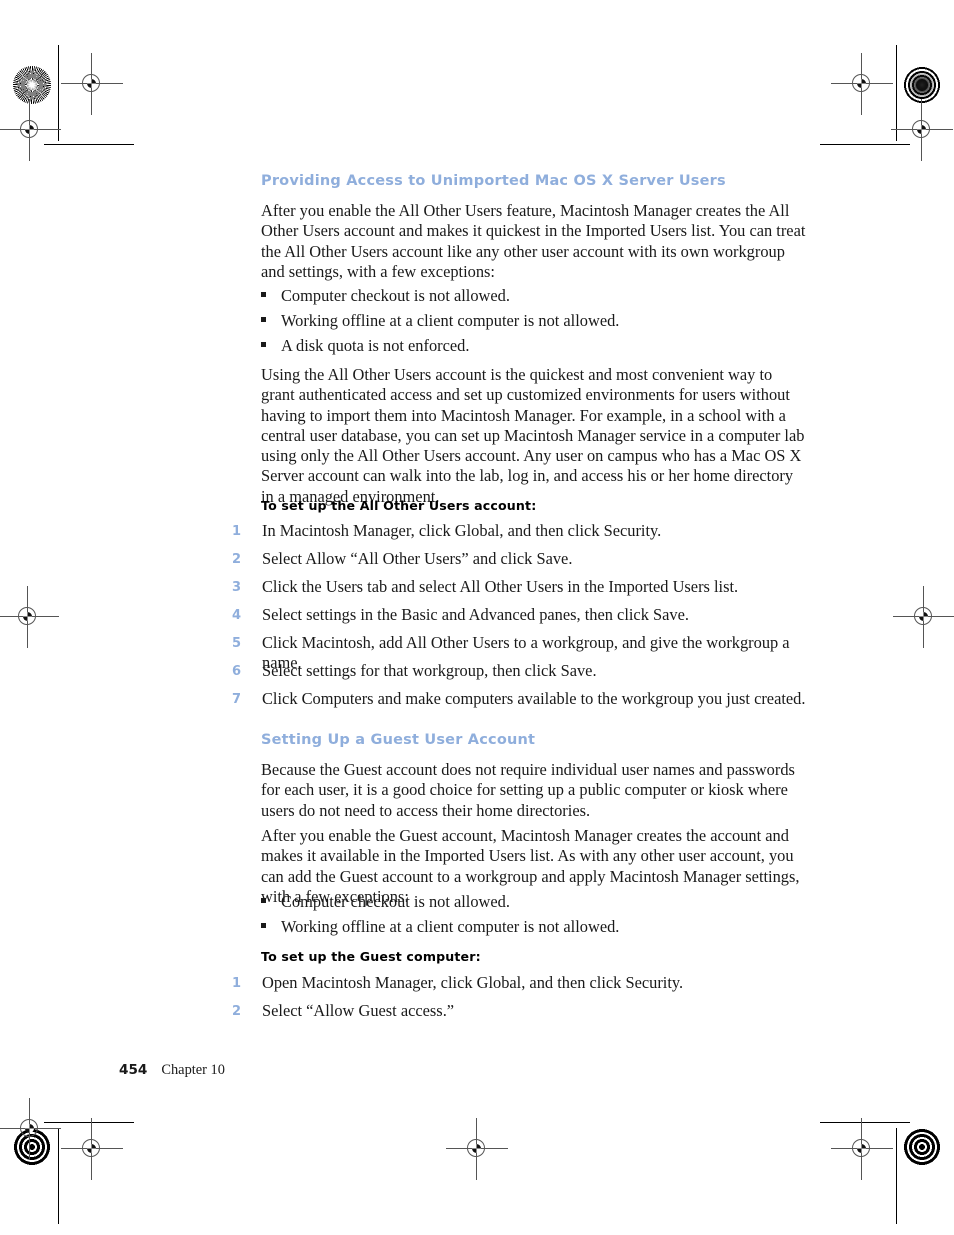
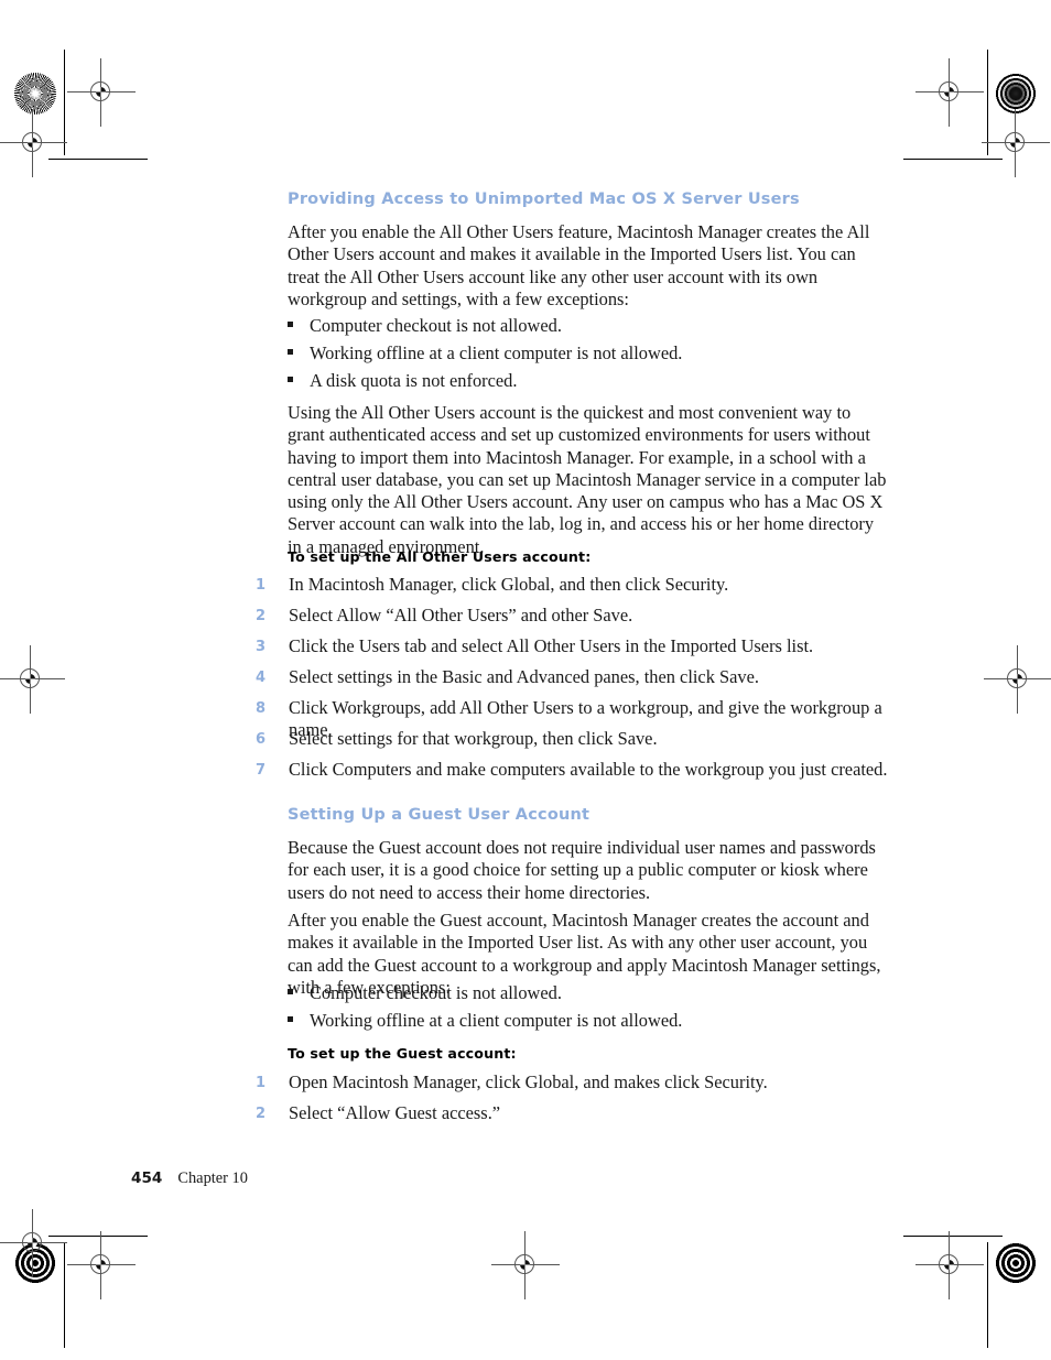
  Providing Access to Unimported Mac OS X Server Users
- After you enable the All Other Users feature, Macintosh Manager creates the All Other Users account and makes it quickest in the Imported Users list. You can treat the All Other Users account like any other user account with its own workgroup and settings, with a few exceptions:
+ After you enable the All Other Users feature, Macintosh Manager creates the All Other Users account and makes it available in the Imported Users list. You can treat the All Other Users account like any other user account with its own workgroup and settings, with a few exceptions:
  Computer checkout is not allowed.
  Working offline at a client computer is not allowed.
  A disk quota is not enforced.
  Using the All Other Users account is the quickest and most convenient way to grant authenticated access and set up customized environments for users without having to import them into Macintosh Manager. For example, in a school with a central user database, you can set up Macintosh Manager service in a computer lab using only the All Other Users account. Any user on campus who has a Mac OS X Server account can walk into the lab, log in, and access his or her home directory in a managed environment.
  To set up the All Other Users account:
  1
  In Macintosh Manager, click Global, and then click Security.
  2
- Select Allow “All Other Users” and click Save.
+ Select Allow “All Other Users” and other Save.
  3
  Click the Users tab and select All Other Users in the Imported Users list.
  4
  Select settings in the Basic and Advanced panes, then click Save.
- 5
+ 8
- Click Macintosh, add All Other Users to a workgroup, and give the workgroup a name.
+ Click Workgroups, add All Other Users to a workgroup, and give the workgroup a name.
  6
  Select settings for that workgroup, then click Save.
  7
  Click Computers and make computers available to the workgroup you just created.
  Setting Up a Guest User Account
  Because the Guest account does not require individual user names and passwords for each user, it is a good choice for setting up a public computer or kiosk where users do not need to access their home directories.
- After you enable the Guest account, Macintosh Manager creates the account and makes it available in the Imported Users list. As with any other user account, you can add the Guest account to a workgroup and apply Macintosh Manager settings, with a few exceptions:
+ After you enable the Guest account, Macintosh Manager creates the account and makes it available in the Imported User list. As with any other user account, you can add the Guest account to a workgroup and apply Macintosh Manager settings, with a few exceptions:
  Computer checkout is not allowed.
  Working offline at a client computer is not allowed.
- To set up the Guest computer:
+ To set up the Guest account:
  1
- Open Macintosh Manager, click Global, and then click Security.
+ Open Macintosh Manager, click Global, and makes click Security.
  2
  Select “Allow Guest access.”
  454 Chapter 10
